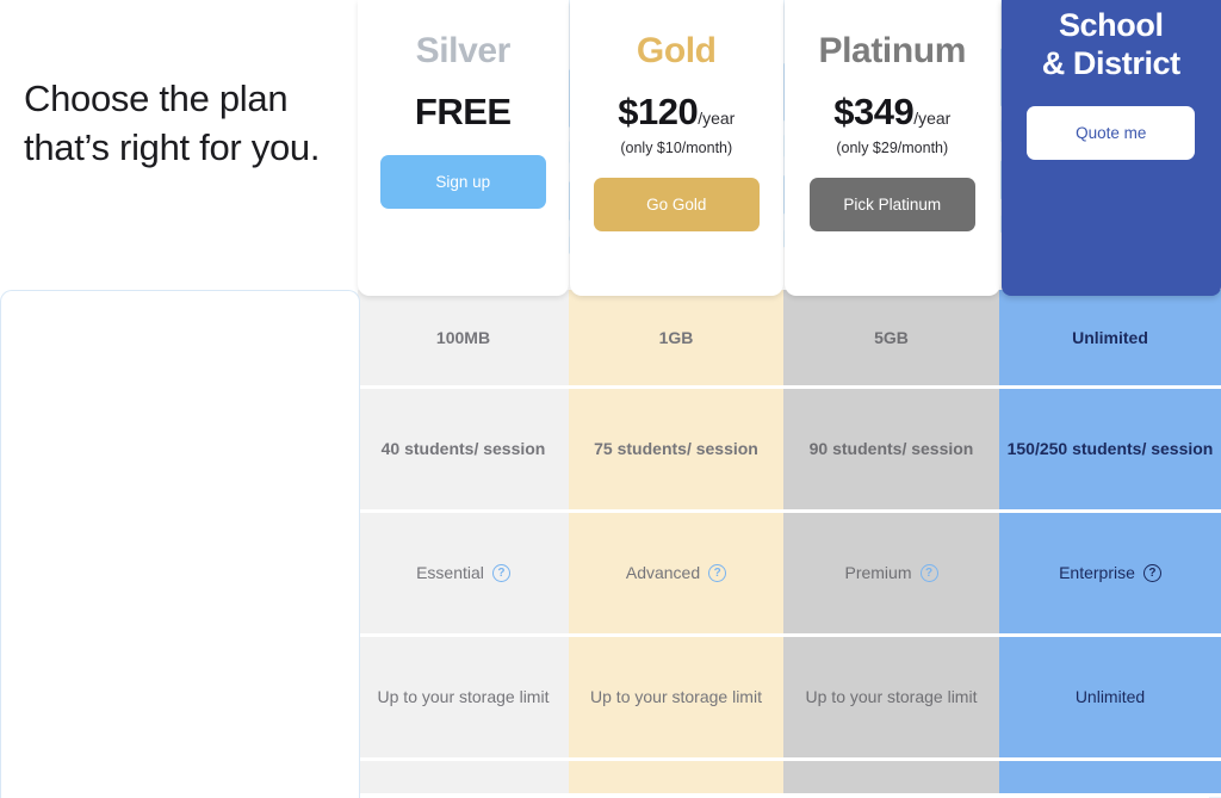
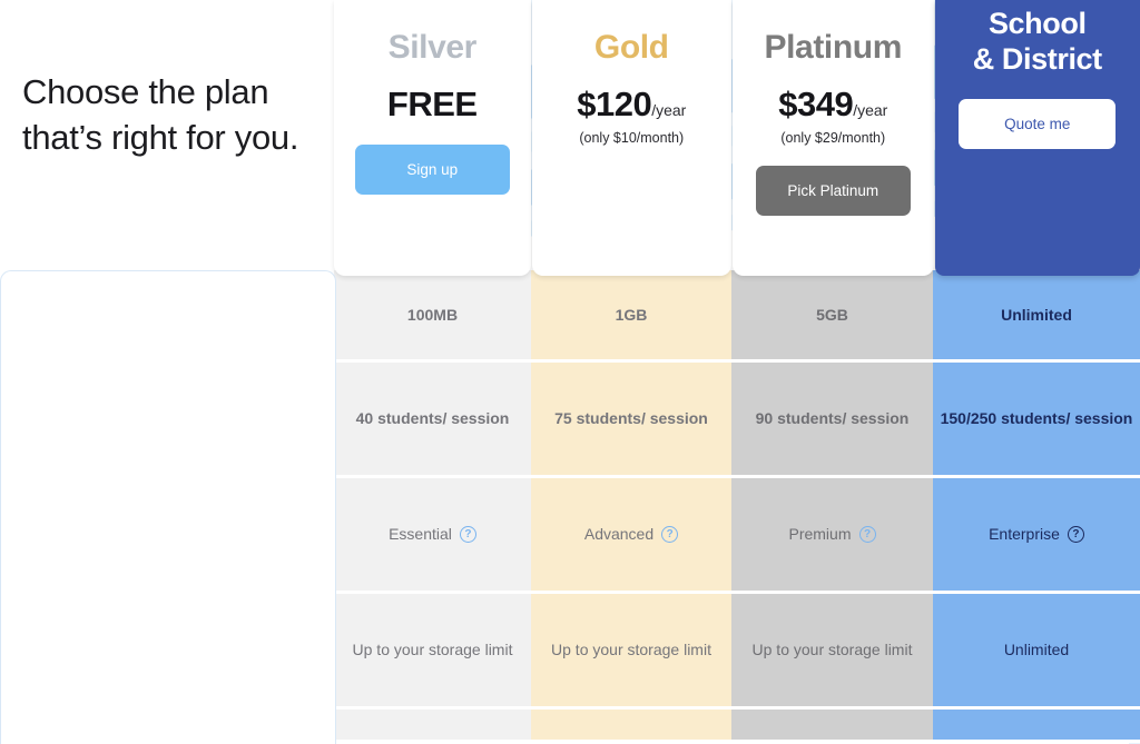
  Choose the plan that’s right for you.
  Silver
  FREE
  Sign up
  Gold
  $120/year
  (only $10/month)
- Go Gold
  Platinum
  $349/year
  (only $29/month)
  Pick Platinum
  School
  & District
  Quote me
  100MB
  1GB
  5GB
  Unlimited
  40 students/ session
  75 students/ session
  90 students/ session
  150/250 students/ session
  Essential
  ?
  Advanced
  ?
  Premium
  ?
  Enterprise
  ?
  Up to your storage limit
  Up to your storage limit
  Up to your storage limit
  Unlimited
